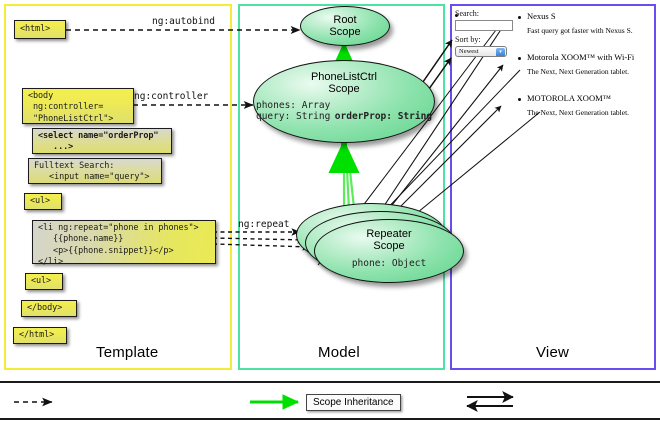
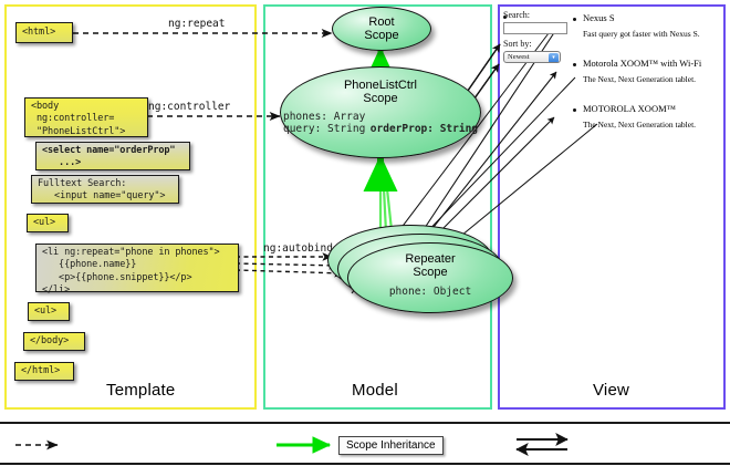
  <html>
  <body
  ng:controller=
  "PhoneListCtrl">
  <select name="orderProp"
  ...>
  Fulltext Search:
  <input name="query">
  <ul>
  <li ng:repeat="phone in phones">
  {{phone.name}}
  <p>{{phone.snippet}}</p>
  </li>
  <ul>
  </body>
  </html>
- ng:autobind
+ ng:repeat
  ng:controller
- ng:repeat
+ ng:autobind
  Root
  Scope
  PhoneListCtrl
  Scope
  phones: Array
  query: String orderProp: String
  Repeater
  Scope
  phone: Object
  earch:
  Sort by:
  Nexus S
  Fast query got faster with Nexus S.
  Motorola XOOM™ with Wi-Fi
  The Next, Next Generation tablet.
  MOTOROLA XOOM™
  The Next, Next Generation tablet.
  Template
  Model
  View
  Scope Inheritance
